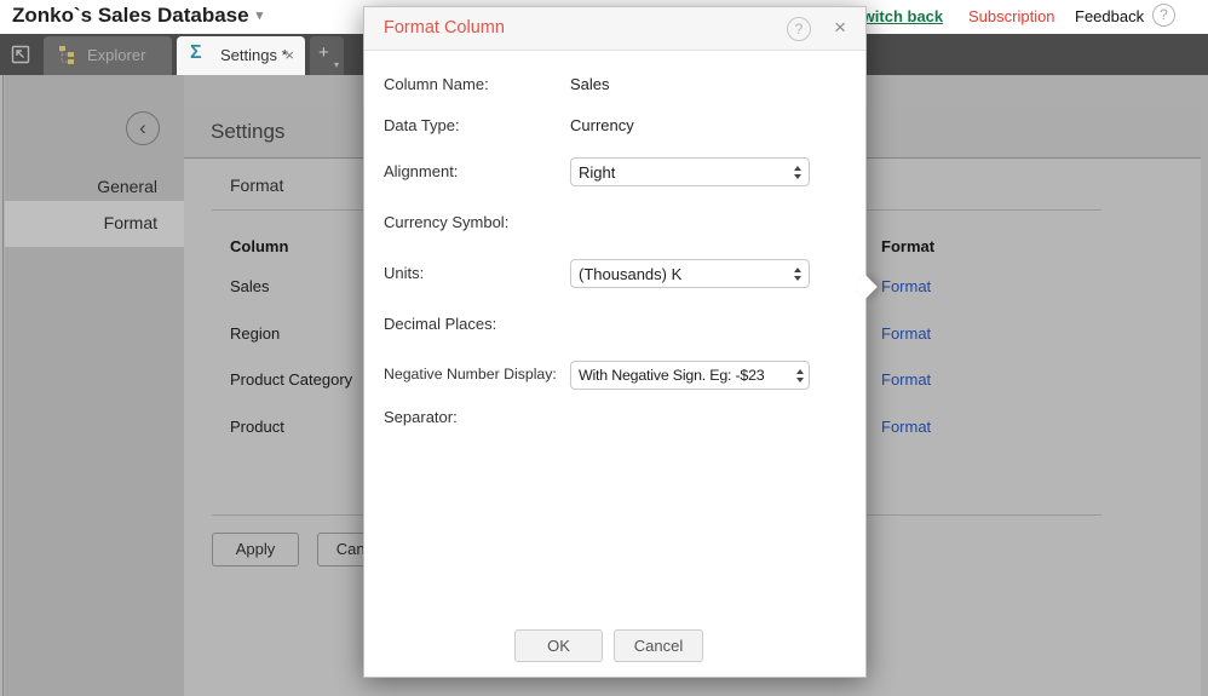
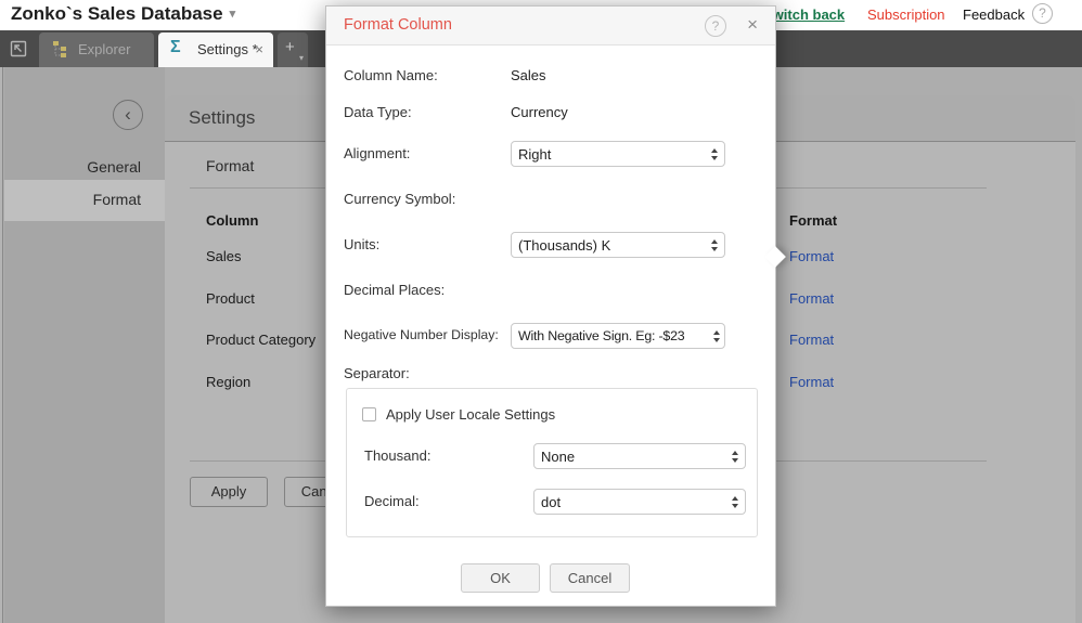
  Zonko`s Sales Database ▾
  witch back
  Subscription
  Feedback
  ?
  Explorer
  Σ
  Settings *
  ×
  +
  ▾
  ‹
  General
  Format
  Settings
  Format
  Column
  Format
  Sales
  Format
- Region
+ Product
  Format
  Product Category
  Format
- Product
+ Region
  Format
  Apply
  Format Column
  ?
  ×
  Column Name:
  Sales
  Data Type:
  Currency
  Alignment:
  Right
  Currency Symbol:
  Units:
  (Thousands) K
  Decimal Places:
  Negative Number Display:
  With Negative Sign. Eg: -$23
  Separator:
+ Apply User Locale Settings
+ Thousand:
+ None
+ Decimal:
+ dot
  OK
  Cancel
